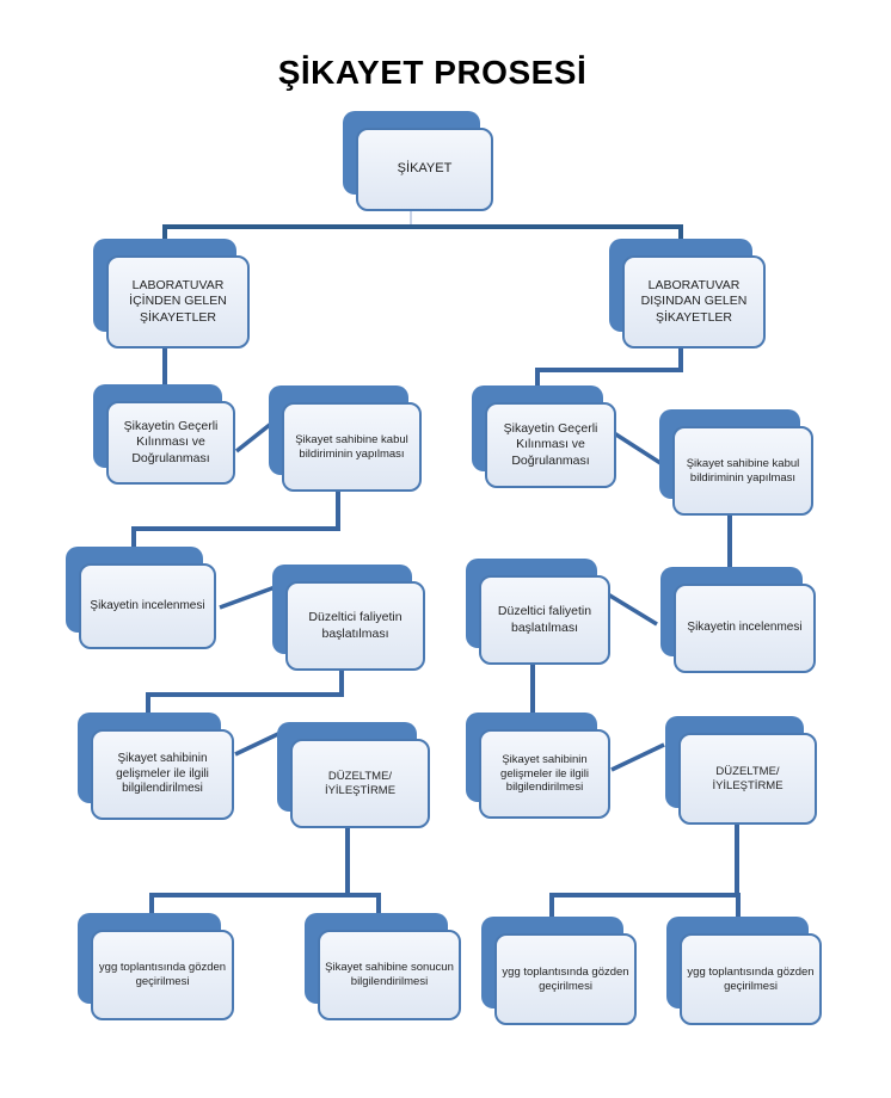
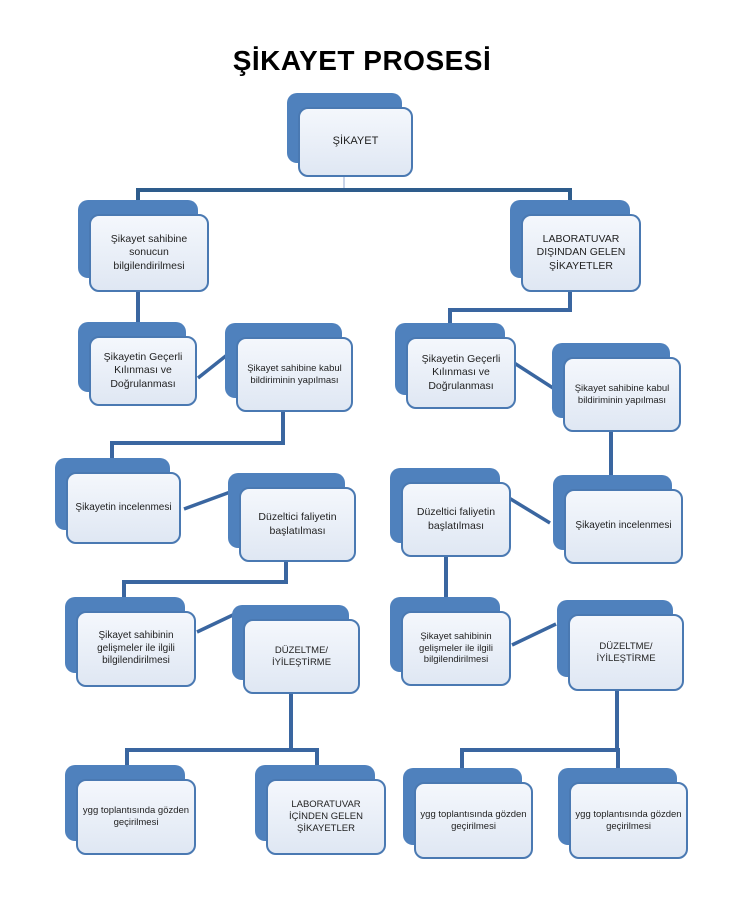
  ŞİKAYET
- LABORATUVAR İÇİNDEN GELEN ŞİKAYETLER
+ Şikayet sahibine sonucun bilgilendirilmesi
  LABORATUVAR DIŞINDAN GELEN ŞİKAYETLER
  Şikayetin Geçerli Kılınması ve Doğrulanması
  Şikayet sahibine kabul bildiriminin yapılması
  Şikayetin incelenmesi
  Düzeltici faliyetin başlatılması
  Şikayet sahibinin gelişmeler ile ilgili bilgilendirilmesi
  DÜZELTME/İYİLEŞTİRME
  ygg toplantısında gözden geçirilmesi
- Şikayet sahibine sonucun bilgilendirilmesi
+ LABORATUVAR İÇİNDEN GELEN ŞİKAYETLER
  Şikayetin Geçerli Kılınması ve Doğrulanması
  Şikayet sahibine kabul bildiriminin yapılması
  Düzeltici faliyetin başlatılması
  Şikayetin incelenmesi
  Şikayet sahibinin gelişmeler ile ilgili bilgilendirilmesi
  DÜZELTME/İYİLEŞTİRME
  ygg toplantısında gözden geçirilmesi
  ygg toplantısında gözden geçirilmesi
  ŞİKAYET PROSESİ
